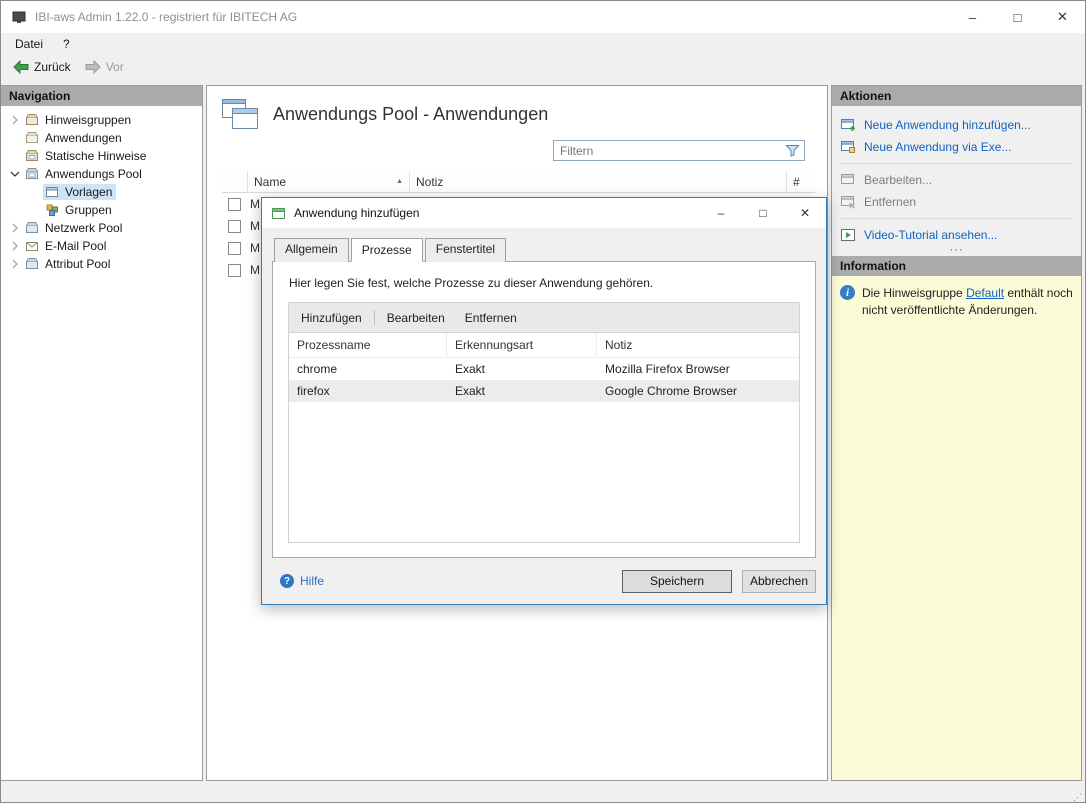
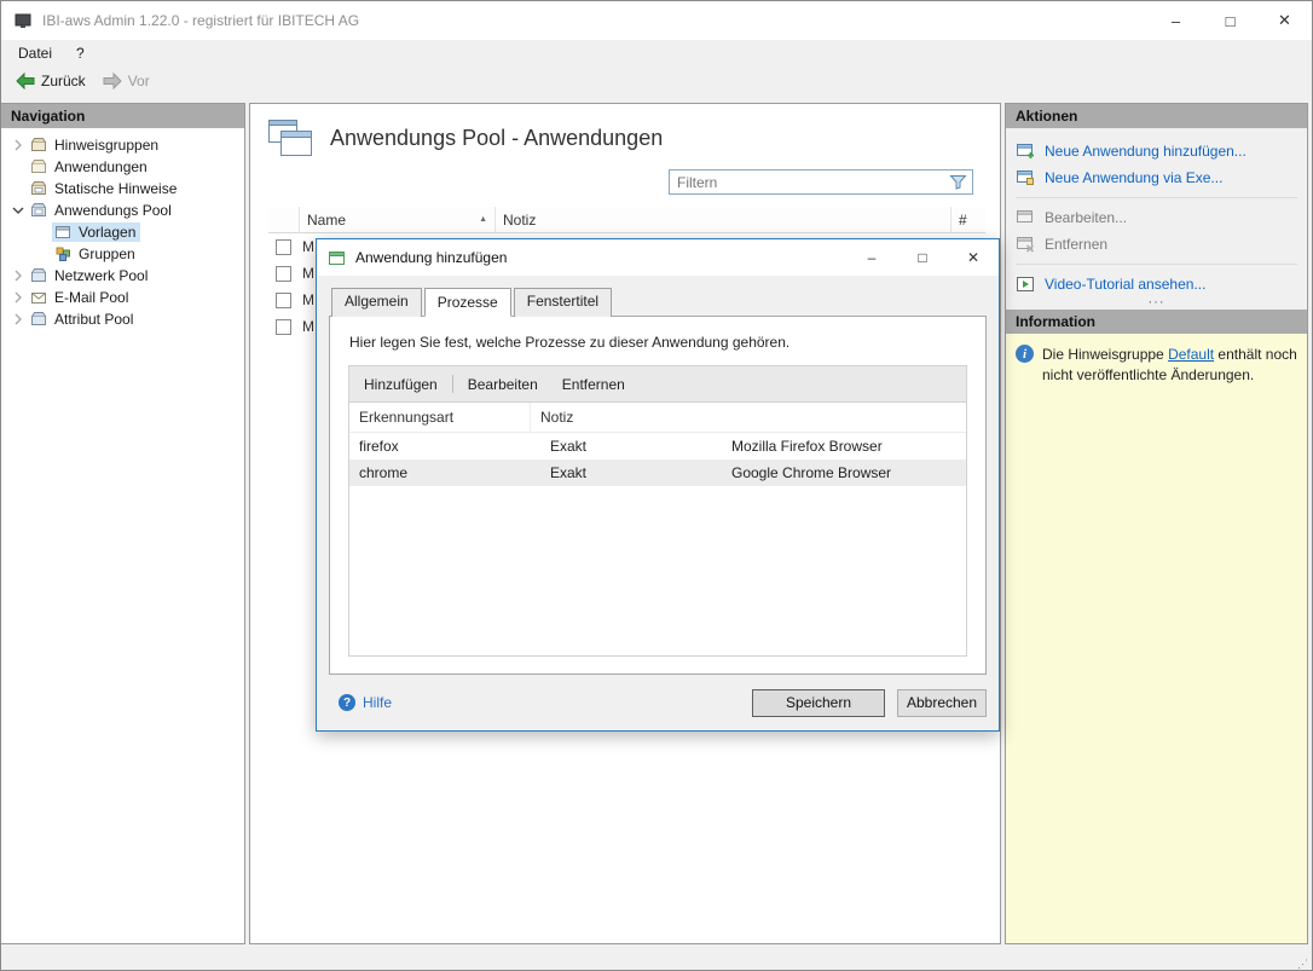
  IBI-aws Admin 1.22.0 - registriert für IBITECH AG
  –
  □
  ✕
  Datei
  ?
  Zurück
  Vor
  Navigation
  Hinweisgruppen
  Anwendungen
  Statische Hinweise
  Anwendungs Pool
  Vorlagen
  Gruppen
  Netzwerk Pool
  E-Mail Pool
  Attribut Pool
  Anwendungs Pool - Anwendungen
  Filtern
  Name
  Notiz
  #
  M
  M
  M
  M
  Aktionen
  Neue Anwendung hinzufügen...
  Neue Anwendung via Exe...
  Bearbeiten...
  Entfernen
  Video-Tutorial ansehen...
  ···
  Information
  i
  Die Hinweisgruppe Default enthält noch nicht veröffentlichte Änderungen.
  Anwendung hinzufügen
  –
  □
  ✕
  Allgemein
  Prozesse
  Fenstertitel
  Hier legen Sie fest, welche Prozesse zu dieser Anwendung gehören.
  Hinzufügen
  Bearbeiten
  Entfernen
- Prozessname
  Erkennungsart
  Notiz
- chrome
+ firefox
  Exakt
  Mozilla Firefox Browser
- firefox
+ chrome
  Exakt
  Google Chrome Browser
  ?
  Hilfe
  Speichern
  Abbrechen
  ⋰
